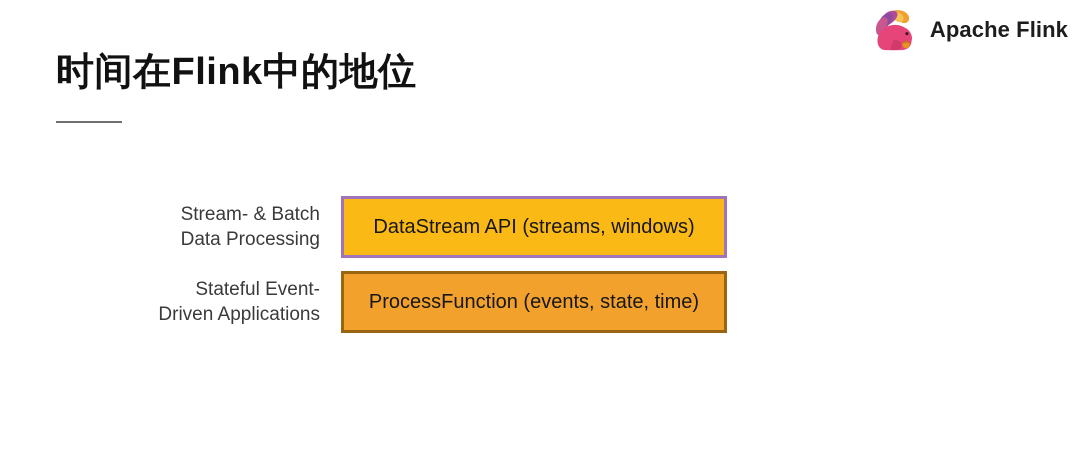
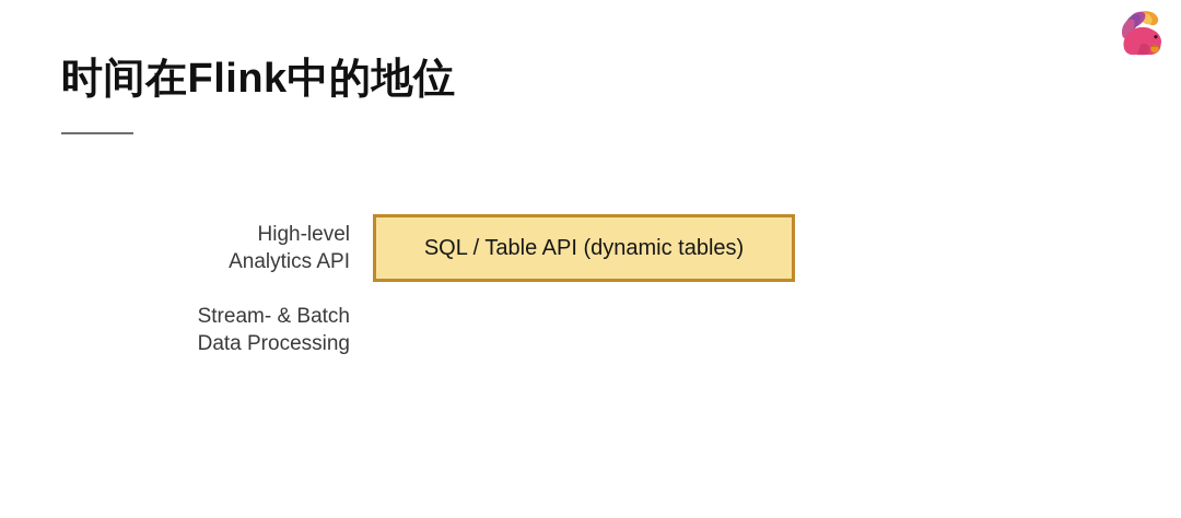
- Apache Flink
  时间在Flink中的地位
+ High-level
+ Analytics API
+ SQL / Table API (dynamic tables)
  Stream- & Batch
  Data Processing
- DataStream API (streams, windows)
- Stateful Event-
- Driven Applications
- ProcessFunction (events, state, time)
